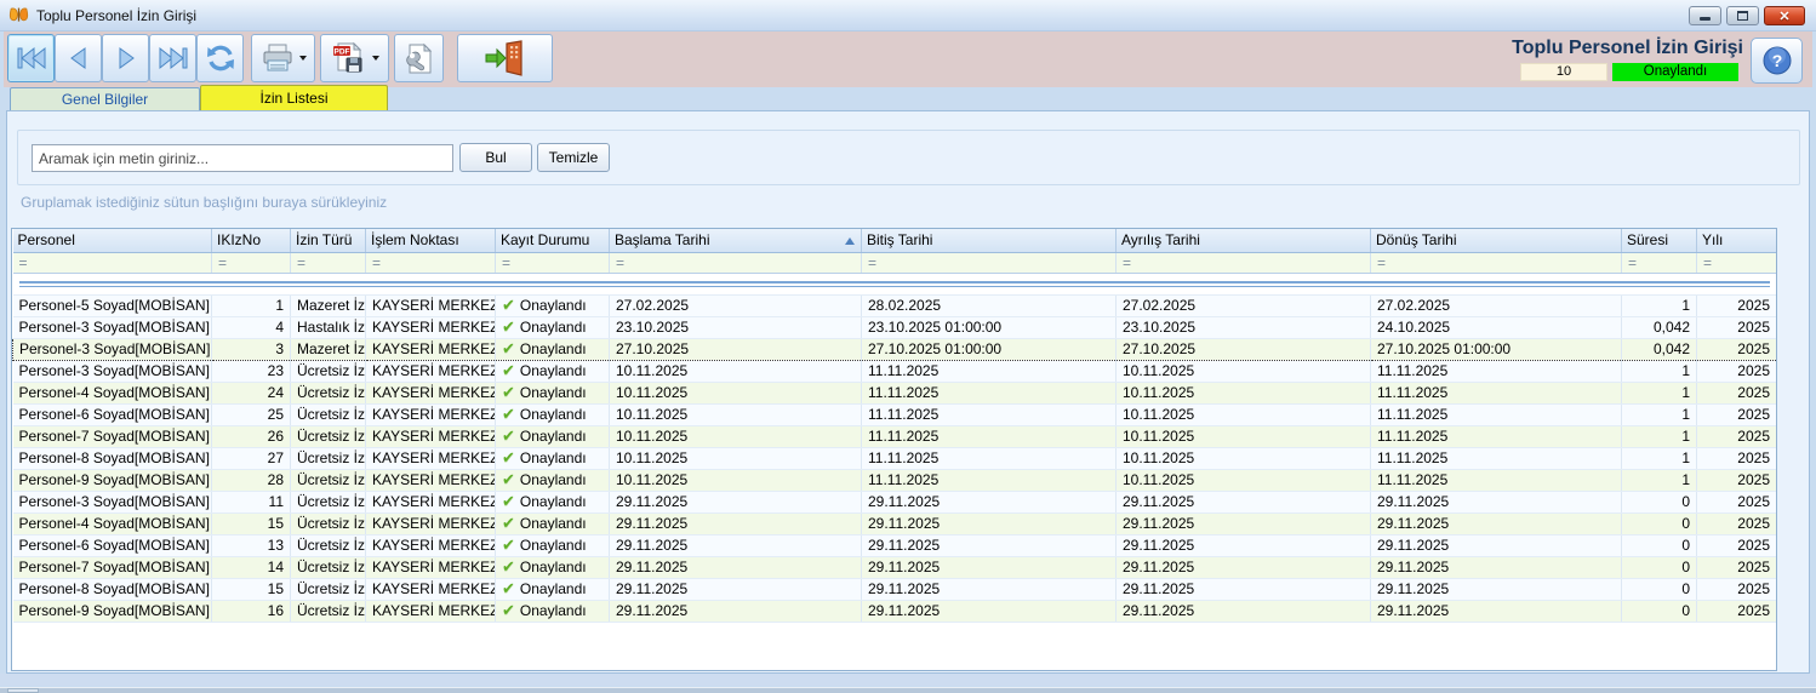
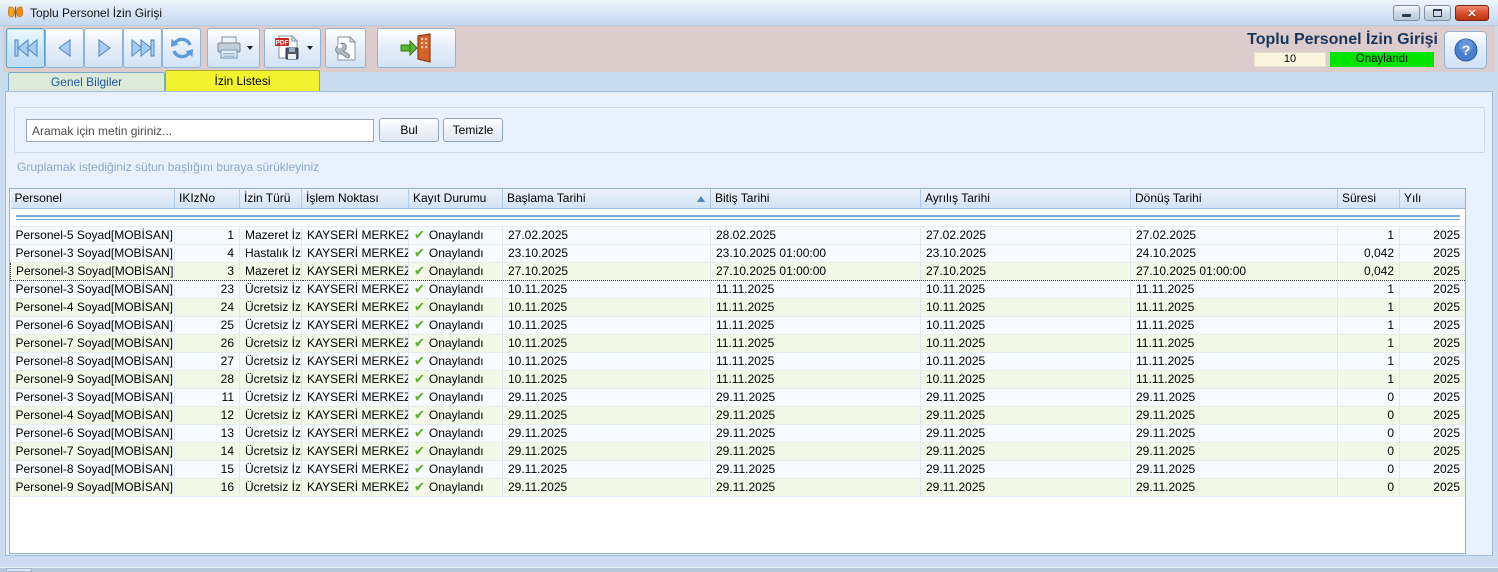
  Toplu Personel İzin Girişi
  ✕
  Toplu Personel İzin Girişi
  10
  Onaylandı
  ?
  Genel Bilgiler
  İzin Listesi
  Aramak için metin giriniz...
  Bul
  Temizle
  Gruplamak istediğiniz sütun başlığını buraya sürükleyiniz
  Personel	IKIzNo	İzin Türü	İşlem Noktası	Kayıt Durumu	Başlama Tarihi	Bitiş Tarihi	Ayrılış Tarihi	Dönüş Tarihi	Süresi	Yılı
- =	=	=	=	=	=	=	=	=	=	=
  Personel-5 Soyad[MOBİSAN]	1	Mazeret İz	KAYSERİ MERKEZ	✔ Onaylandı	27.02.2025	28.02.2025	27.02.2025	27.02.2025	1	2025
  Personel-3 Soyad[MOBİSAN]	4	Hastalık İz	KAYSERİ MERKEZ	✔ Onaylandı	23.10.2025	23.10.2025 01:00:00	23.10.2025	24.10.2025	0,042	2025
  Personel-3 Soyad[MOBİSAN]	3	Mazeret İz	KAYSERİ MERKEZ	✔ Onaylandı	27.10.2025	27.10.2025 01:00:00	27.10.2025	27.10.2025 01:00:00	0,042	2025
  Personel-3 Soyad[MOBİSAN]	23	Ücretsiz İz	KAYSERİ MERKEZ	✔ Onaylandı	10.11.2025	11.11.2025	10.11.2025	11.11.2025	1	2025
  Personel-4 Soyad[MOBİSAN]	24	Ücretsiz İz	KAYSERİ MERKEZ	✔ Onaylandı	10.11.2025	11.11.2025	10.11.2025	11.11.2025	1	2025
  Personel-6 Soyad[MOBİSAN]	25	Ücretsiz İz	KAYSERİ MERKEZ	✔ Onaylandı	10.11.2025	11.11.2025	10.11.2025	11.11.2025	1	2025
  Personel-7 Soyad[MOBİSAN]	26	Ücretsiz İz	KAYSERİ MERKEZ	✔ Onaylandı	10.11.2025	11.11.2025	10.11.2025	11.11.2025	1	2025
  Personel-8 Soyad[MOBİSAN]	27	Ücretsiz İz	KAYSERİ MERKEZ	✔ Onaylandı	10.11.2025	11.11.2025	10.11.2025	11.11.2025	1	2025
  Personel-9 Soyad[MOBİSAN]	28	Ücretsiz İz	KAYSERİ MERKEZ	✔ Onaylandı	10.11.2025	11.11.2025	10.11.2025	11.11.2025	1	2025
  Personel-3 Soyad[MOBİSAN]	11	Ücretsiz İz	KAYSERİ MERKEZ	✔ Onaylandı	29.11.2025	29.11.2025	29.11.2025	29.11.2025	0	2025
- Personel-4 Soyad[MOBİSAN]	15	Ücretsiz İz	KAYSERİ MERKEZ	✔ Onaylandı	29.11.2025	29.11.2025	29.11.2025	29.11.2025	0	2025
+ Personel-4 Soyad[MOBİSAN]	12	Ücretsiz İz	KAYSERİ MERKEZ	✔ Onaylandı	29.11.2025	29.11.2025	29.11.2025	29.11.2025	0	2025
  Personel-6 Soyad[MOBİSAN]	13	Ücretsiz İz	KAYSERİ MERKEZ	✔ Onaylandı	29.11.2025	29.11.2025	29.11.2025	29.11.2025	0	2025
  Personel-7 Soyad[MOBİSAN]	14	Ücretsiz İz	KAYSERİ MERKEZ	✔ Onaylandı	29.11.2025	29.11.2025	29.11.2025	29.11.2025	0	2025
  Personel-8 Soyad[MOBİSAN]	15	Ücretsiz İz	KAYSERİ MERKEZ	✔ Onaylandı	29.11.2025	29.11.2025	29.11.2025	29.11.2025	0	2025
  Personel-9 Soyad[MOBİSAN]	16	Ücretsiz İz	KAYSERİ MERKEZ	✔ Onaylandı	29.11.2025	29.11.2025	29.11.2025	29.11.2025	0	2025
